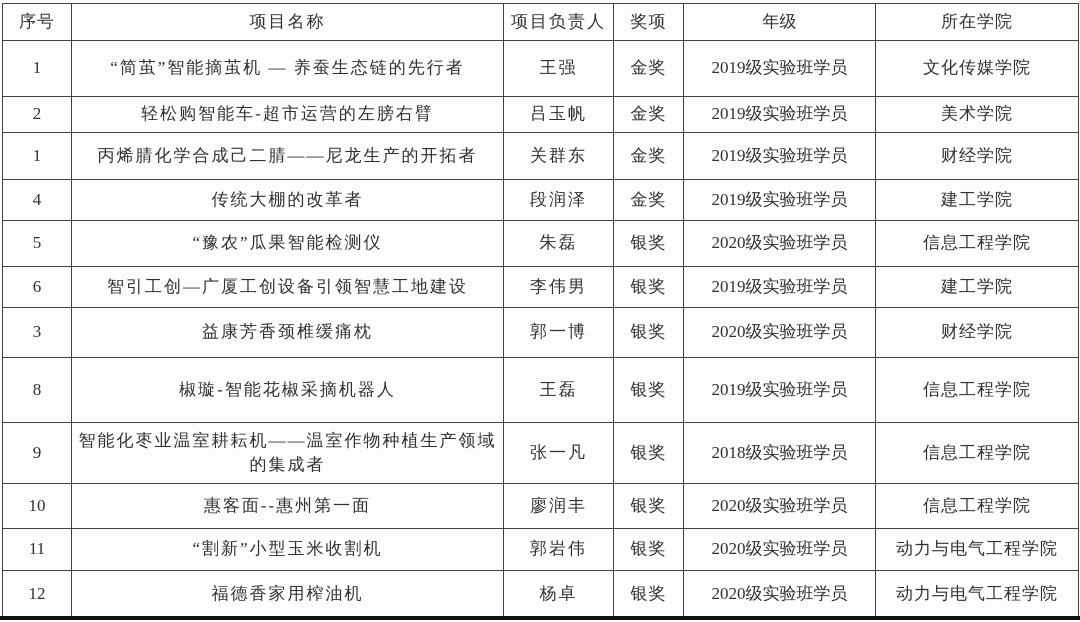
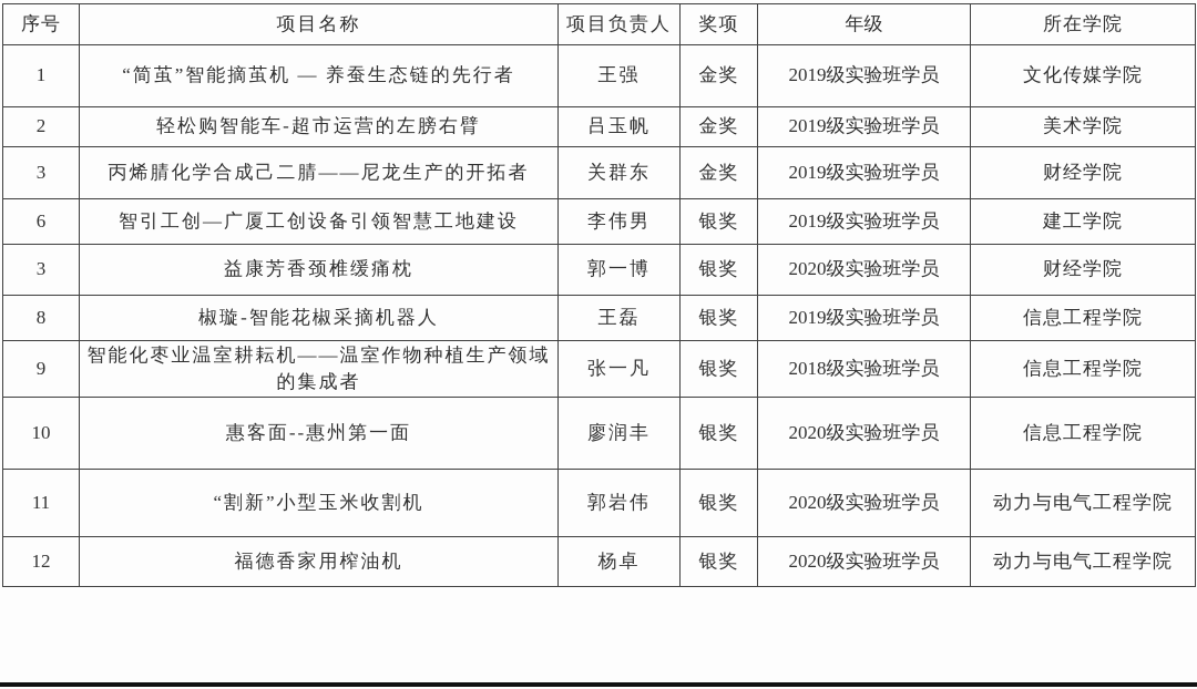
  序号	项目名称	项目负责人	奖项	年级	所在学院
  1	“简茧”智能摘茧机 — 养蚕生态链的先行者	王强	金奖	2019级实验班学员	文化传媒学院
  2	轻松购智能车-超市运营的左膀右臂	吕玉帆	金奖	2019级实验班学员	美术学院
- 1	丙烯腈化学合成己二腈——尼龙生产的开拓者	关群东	金奖	2019级实验班学员	财经学院
+ 3	丙烯腈化学合成己二腈——尼龙生产的开拓者	关群东	金奖	2019级实验班学员	财经学院
- 4	传统大棚的改革者	段润泽	金奖	2019级实验班学员	建工学院
- 5	“豫农”瓜果智能检测仪	朱磊	银奖	2020级实验班学员	信息工程学院
  6	智引工创—广厦工创设备引领智慧工地建设	李伟男	银奖	2019级实验班学员	建工学院
  3	益康芳香颈椎缓痛枕	郭一博	银奖	2020级实验班学员	财经学院
  8	椒璇-智能花椒采摘机器人	王磊	银奖	2019级实验班学员	信息工程学院
  9	智能化枣业温室耕耘机——温室作物种植生产领域的集成者	张一凡	银奖	2018级实验班学员	信息工程学院
  10	惠客面--惠州第一面	廖润丰	银奖	2020级实验班学员	信息工程学院
  11	“割新”小型玉米收割机	郭岩伟	银奖	2020级实验班学员	动力与电气工程学院
  12	福德香家用榨油机	杨卓	银奖	2020级实验班学员	动力与电气工程学院
